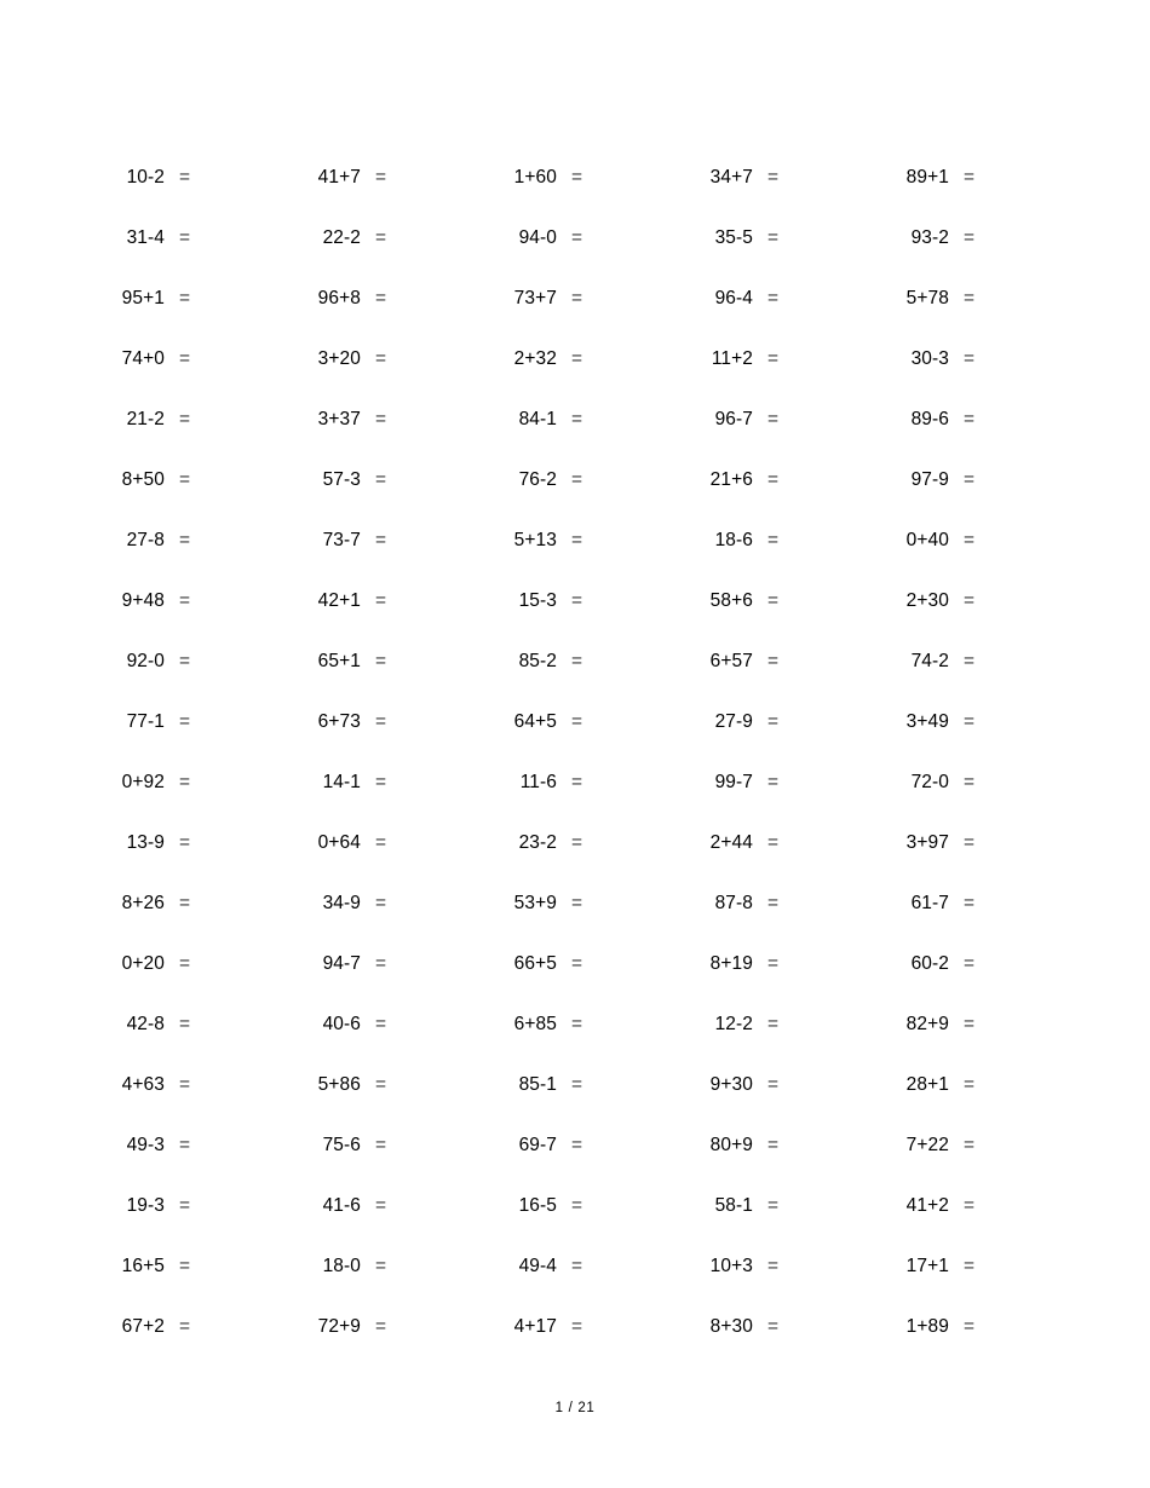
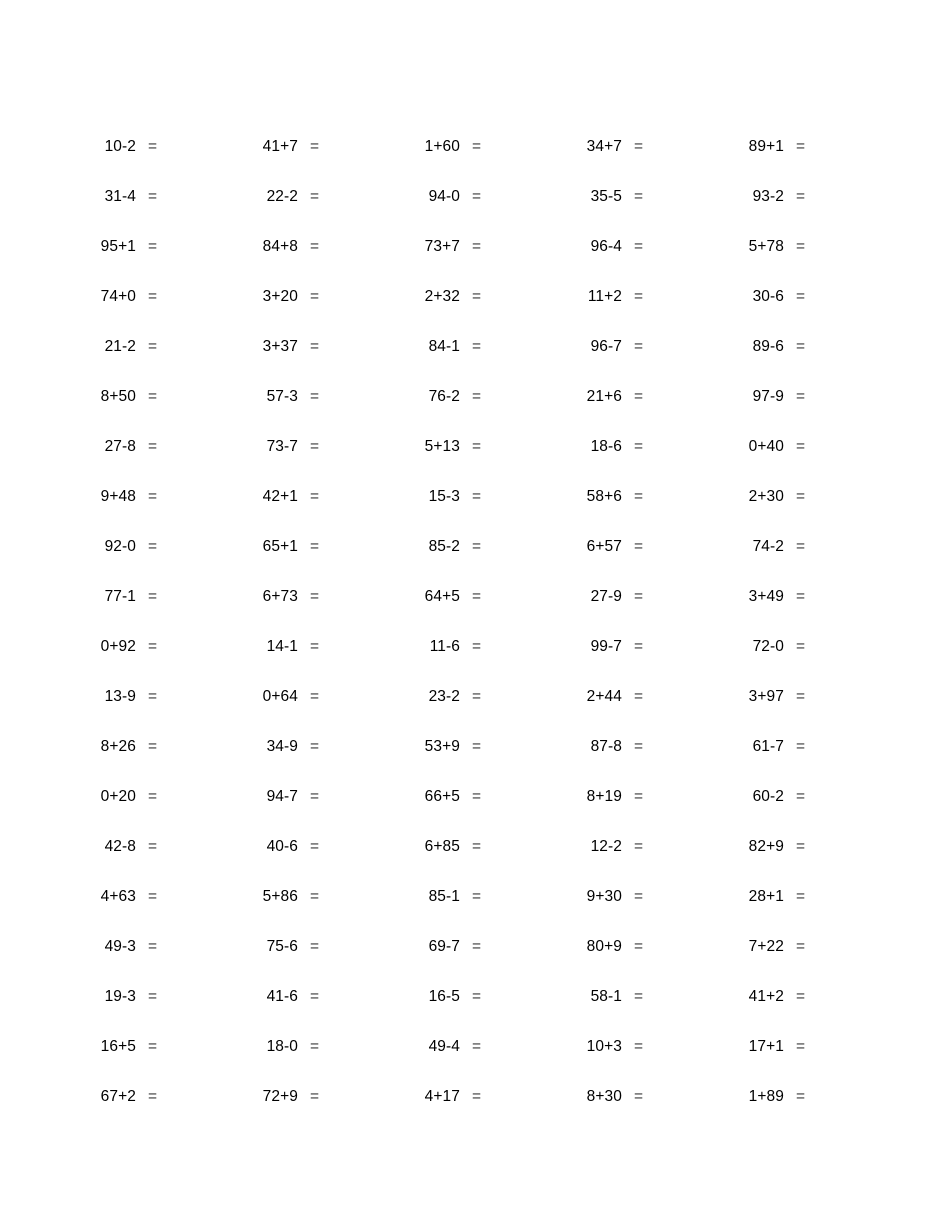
  10-2
  =
  41+7
  =
  1+60
  =
  34+7
  =
  89+1
  =
  31-4
  =
  22-2
  =
  94-0
  =
  35-5
  =
  93-2
  =
  95+1
  =
- 96+8
+ 84+8
  =
  73+7
  =
  96-4
  =
  5+78
  =
  74+0
  =
  3+20
  =
  2+32
  =
  11+2
  =
- 30-3
+ 30-6
  =
  21-2
  =
  3+37
  =
  84-1
  =
  96-7
  =
  89-6
  =
  8+50
  =
  57-3
  =
  76-2
  =
  21+6
  =
  97-9
  =
  27-8
  =
  73-7
  =
  5+13
  =
  18-6
  =
  0+40
  =
  9+48
  =
  42+1
  =
  15-3
  =
  58+6
  =
  2+30
  =
  92-0
  =
  65+1
  =
  85-2
  =
  6+57
  =
  74-2
  =
  77-1
  =
  6+73
  =
  64+5
  =
  27-9
  =
  3+49
  =
  0+92
  =
  14-1
  =
  11-6
  =
  99-7
  =
  72-0
  =
  13-9
  =
  0+64
  =
  23-2
  =
  2+44
  =
  3+97
  =
  8+26
  =
  34-9
  =
  53+9
  =
  87-8
  =
  61-7
  =
  0+20
  =
  94-7
  =
  66+5
  =
  8+19
  =
  60-2
  =
  42-8
  =
  40-6
  =
  6+85
  =
  12-2
  =
  82+9
  =
  4+63
  =
  5+86
  =
  85-1
  =
  9+30
  =
  28+1
  =
  49-3
  =
  75-6
  =
  69-7
  =
  80+9
  =
  7+22
  =
  19-3
  =
  41-6
  =
  16-5
  =
  58-1
  =
  41+2
  =
  16+5
  =
  18-0
  =
  49-4
  =
  10+3
  =
  17+1
  =
  67+2
  =
  72+9
  =
  4+17
  =
  8+30
  =
  1+89
  =
- 1 / 21
